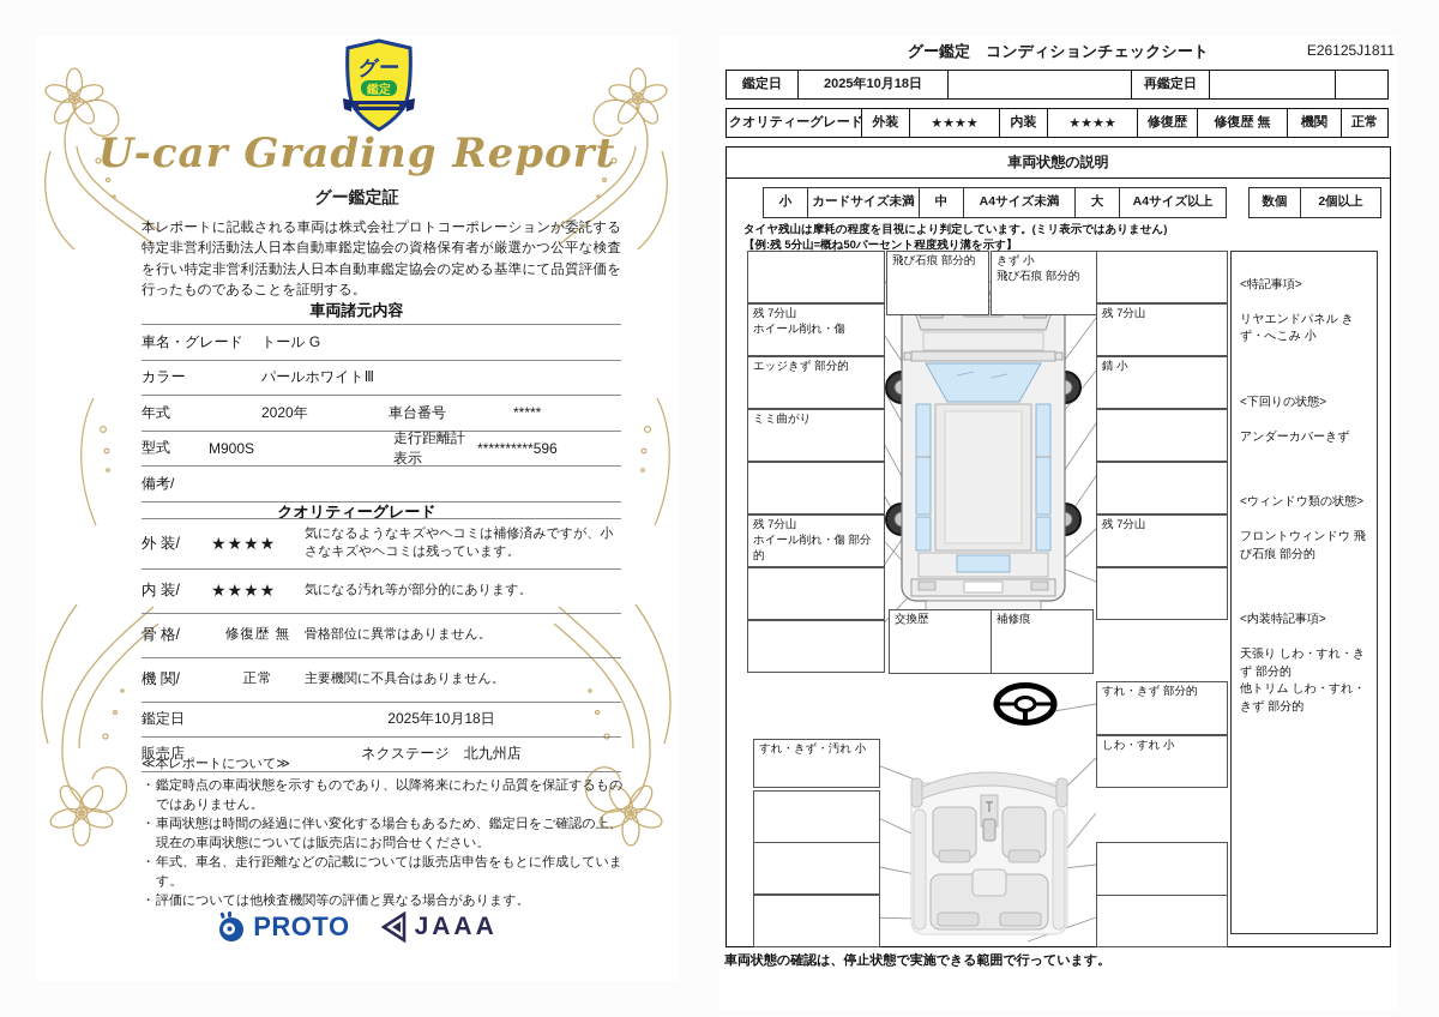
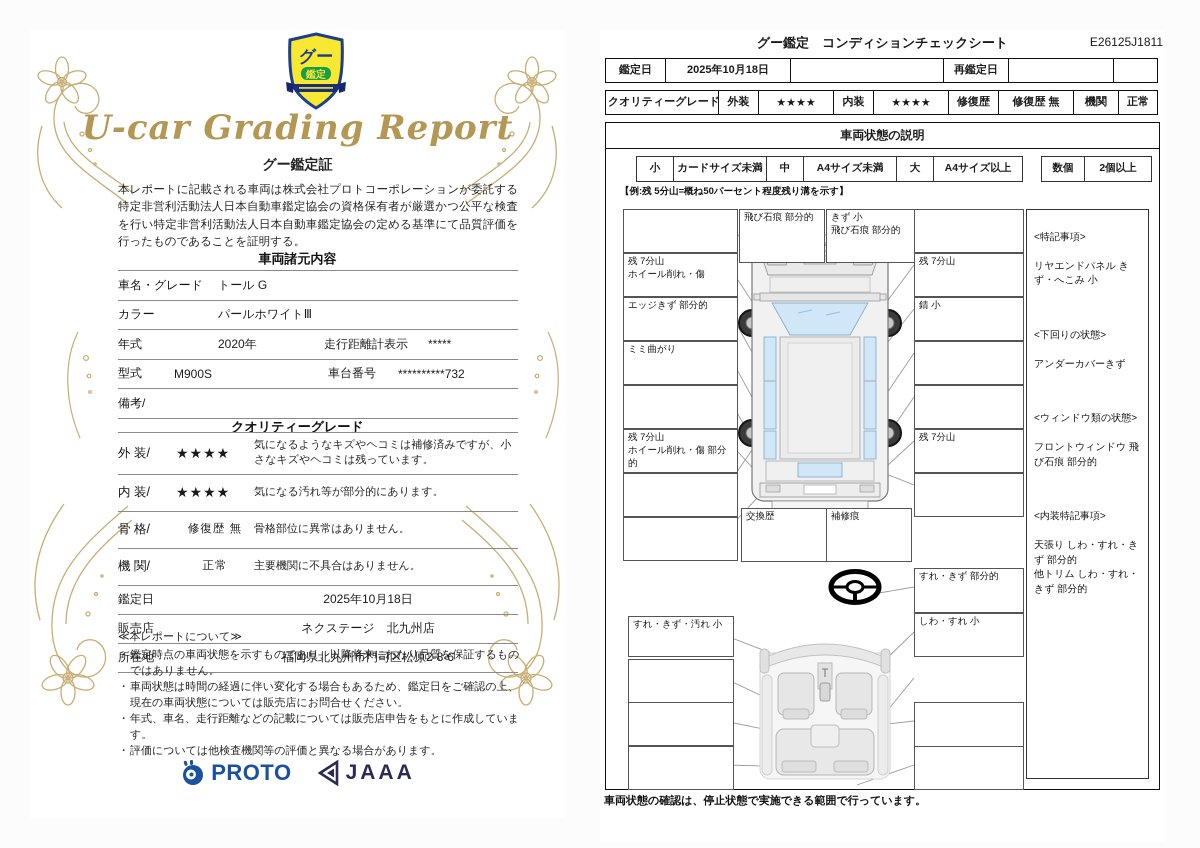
  グー
  鑑定
  U-car Grading Report
  グー鑑定証
  本レポートに記載される車両は株式会社プロトコーポレーションが委託する特定非営利活動法人日本自動車鑑定協会の資格保有者が厳選かつ公平な検査を行い特定非営利活動法人日本自動車鑑定協会の定める基準にて品質評価を行ったものであることを証明する。
  車両諸元内容
  車名・グレード
  トール G
  カラー
  パールホワイトⅢ
  年式
  2020年
- 車台番号
+ 走行距離計表示
  *****
  型式
  M900S
- 走行距離計表示
+ 車台番号
- **********596
+ **********732
  備考/
  クオリティーグレード
  外 装/
  ★★★★
  気になるようなキズやヘコミは補修済みですが、小さなキズやヘコミは残っています。
  内 装/
  ★★★★
  気になる汚れ等が部分的にあります。
  骨 格/
  修復歴 無
  骨格部位に異常はありません。
  機 関/
  正常
  主要機関に不具合はありません。
  鑑定日
  2025年10月18日
  販売店
  ネクステージ 北九州店
+ 所在地
+ 福岡県北九州市門司区松原2-8-6
  ≪本レポートについて≫
  ・
  鑑定時点の車両状態を示すものであり、以降将来にわたり品質を保証するものではありません。
  ・
  車両状態は時間の経過に伴い変化する場合もあるため、鑑定日をご確認の上、現在の車両状態については販売店にお問合せください。
  ・
  年式、車名、走行距離などの記載については販売店申告をもとに作成しています。
  ・
  評価については他検査機関等の評価と異なる場合があります。
  PROTO
  JAAA
  グー鑑定 コンディションチェックシート
  E26125J1811
  鑑定日	2025年10月18日		再鑑定日
  クオリティーグレード	外装	★★★★	内装	★★★★	修復歴	修復歴 無	機関	正常
  車両状態の説明
  小
  カードサイズ未満
  中
  A4サイズ未満
  大
  A4サイズ以上
  数個
  2個以上
- タイヤ残山は摩耗の程度を目視により判定しています。(ミリ表示ではありません)
  【例:残 5分山=概ね50パーセント程度残り溝を示す】
  残 7分山
  ホイール削れ・傷
  エッジきず 部分的
  ミミ曲がり
  残 7分山
  ホイール削れ・傷 部分的
  飛び石痕 部分的
  きず 小
  飛び石痕 部分的
  残 7分山
  錆 小
  残 7分山
  交換歴
  補修痕
  すれ・きず 部分的
  しわ・すれ 小
  すれ・きず・汚れ 小
  <特記事項>
  リヤエンドパネル きず・へこみ 小
  <下回りの状態>
  アンダーカバーきず
  <ウィンドウ類の状態>
  フロントウィンドウ 飛び石痕 部分的
  <内装特記事項>
  天張り しわ・すれ・きず 部分的
  他トリム しわ・すれ・きず 部分的
  車両状態の確認は、停止状態で実施できる範囲で行っています。
